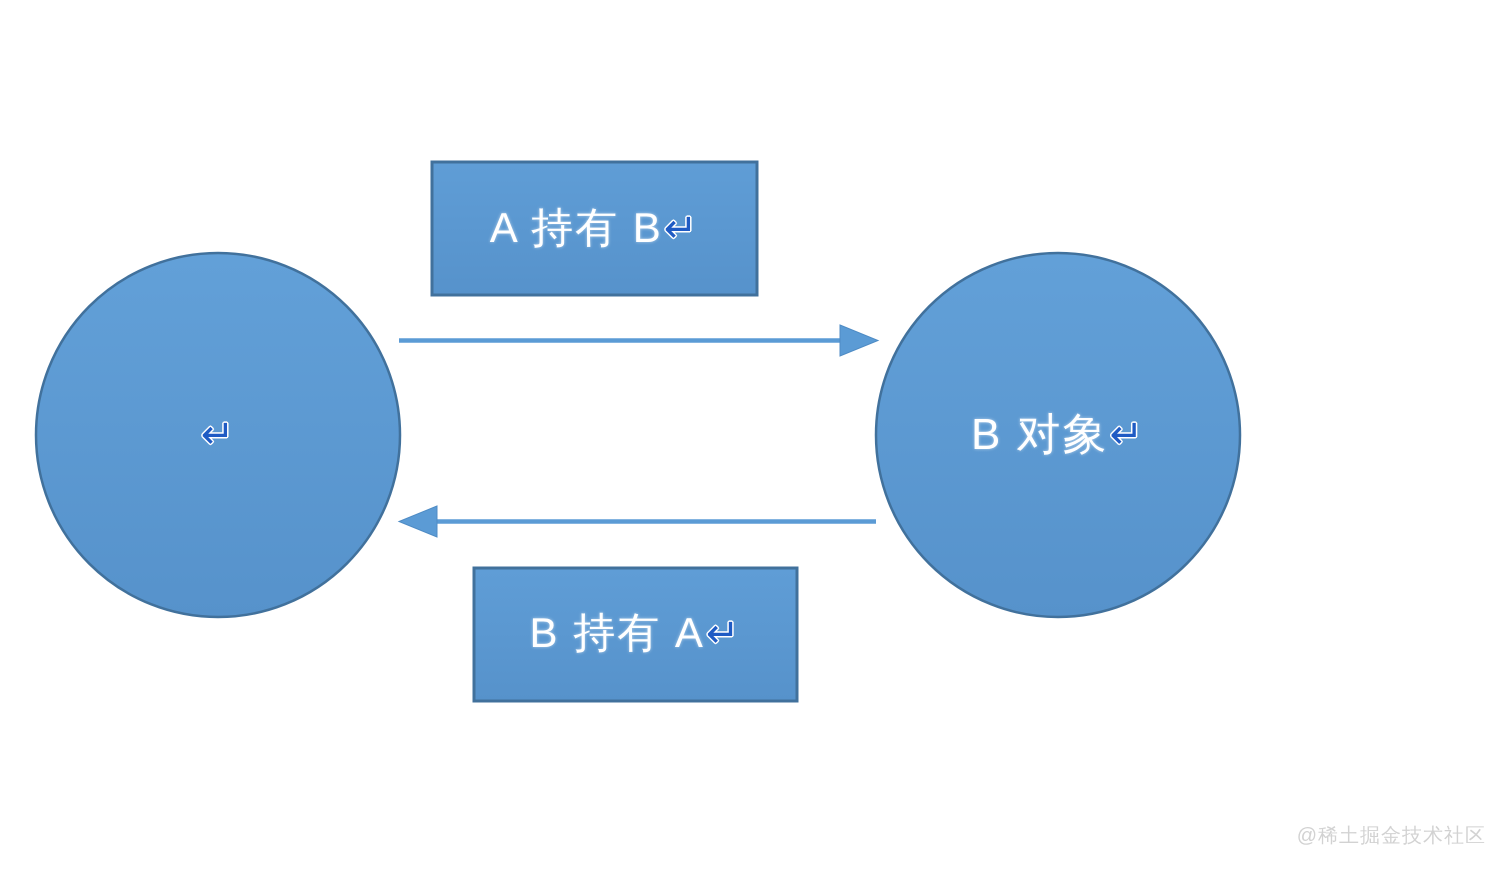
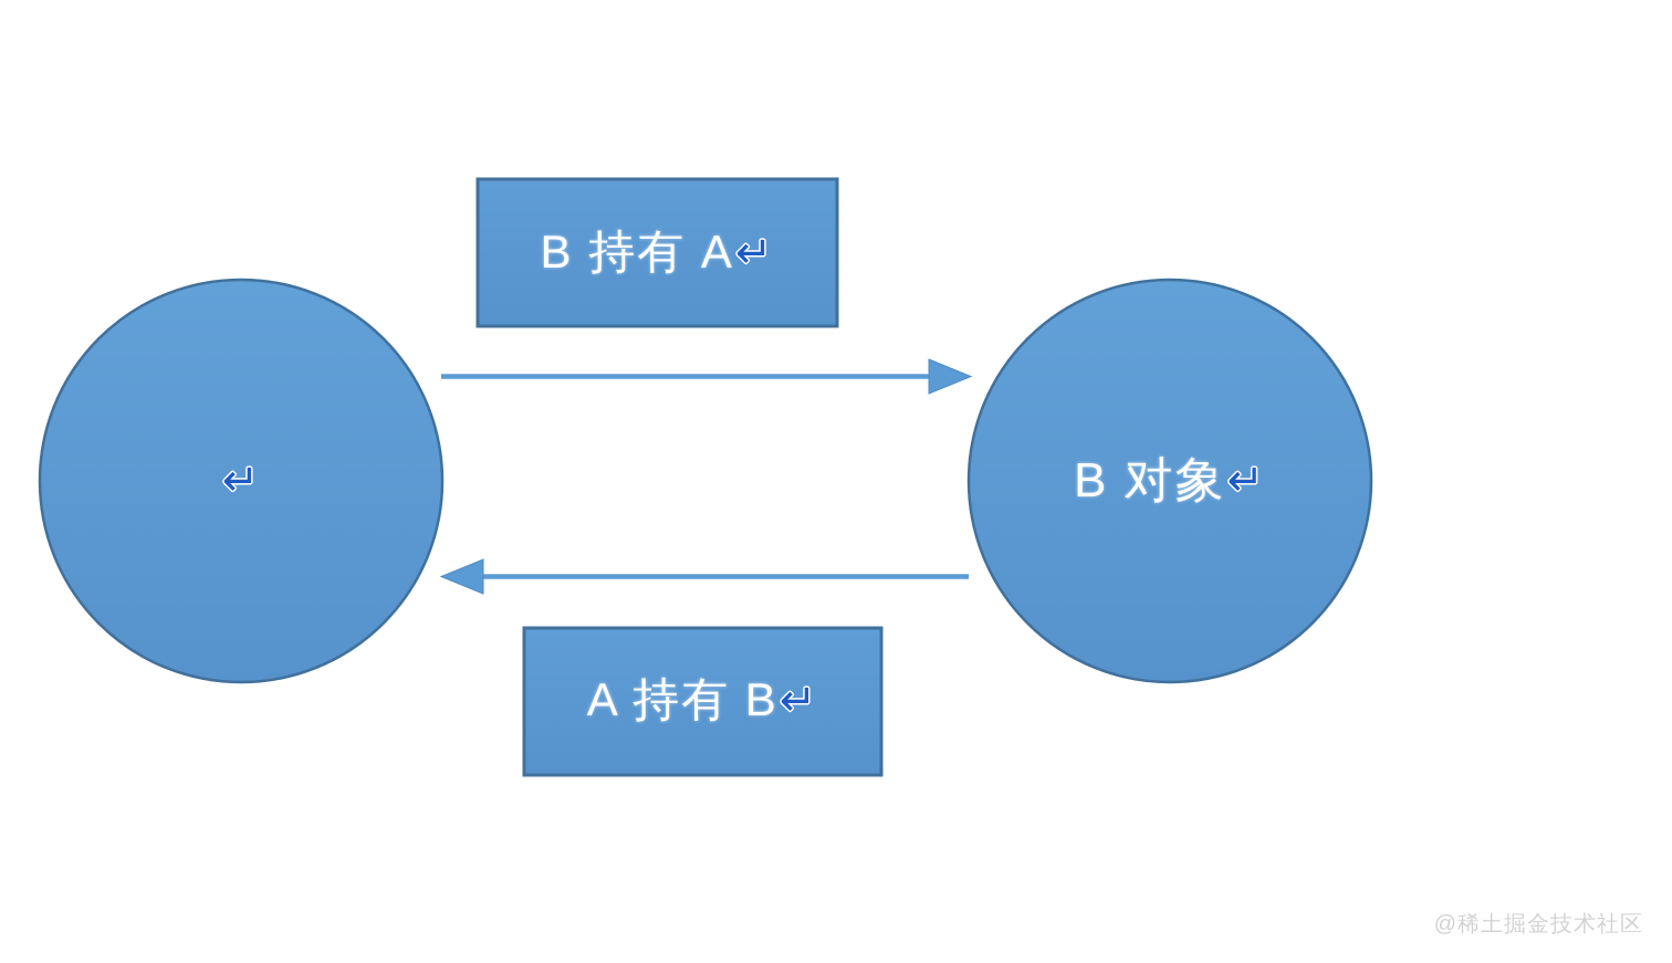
  ↵
  B 对象
  ↵
- A 持有 B
+ B 持有 A
  ↵
- B 持有 A
+ A 持有 B
  ↵
  @稀土掘金技术社区
